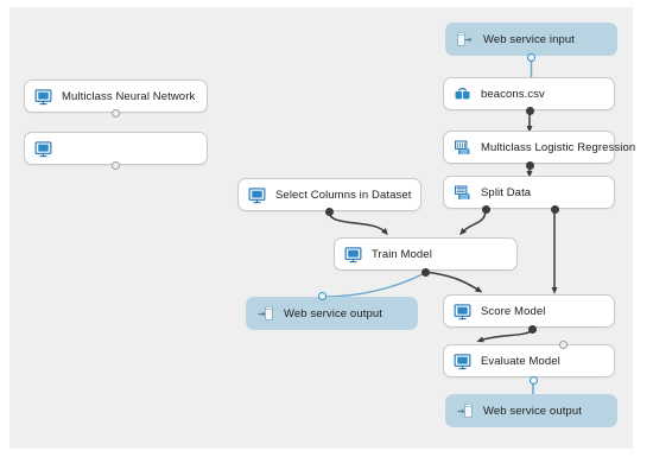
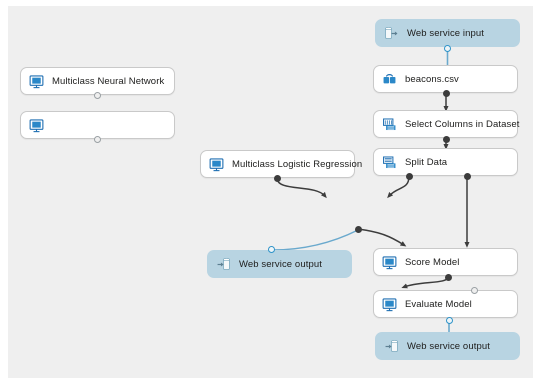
  Multiclass Neural Network
- Select Columns in Dataset
+ Multiclass Logistic Regression
- Train Model
  Web service input
  beacons.csv
- Multiclass Logistic Regression
+ Select Columns in Dataset
  Split Data
  Score Model
  Evaluate Model
  Web service output
  Web service output
